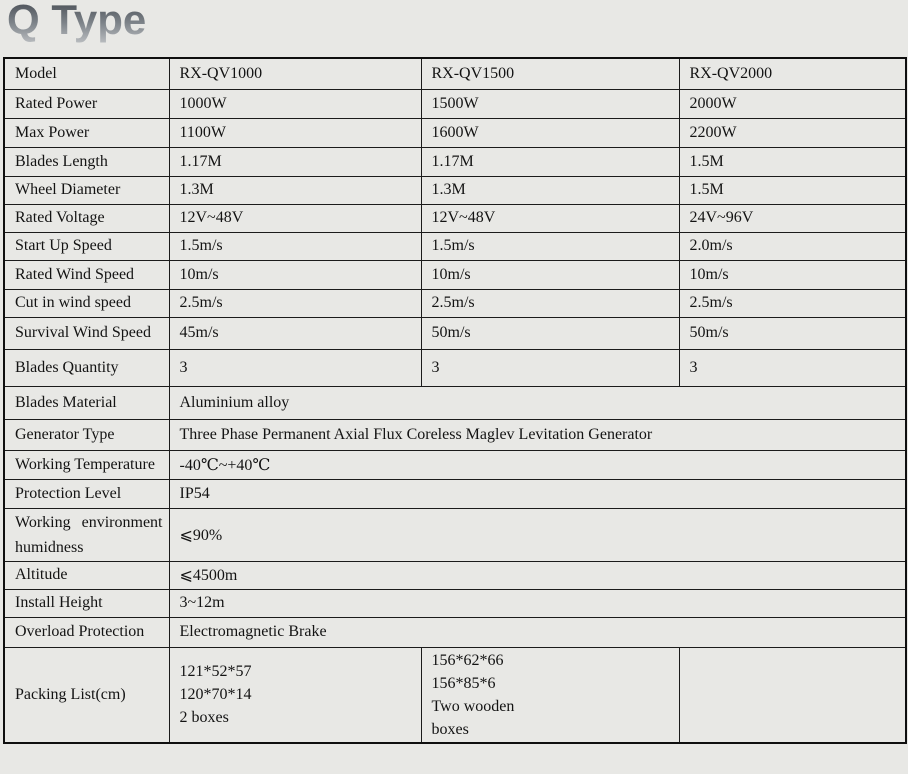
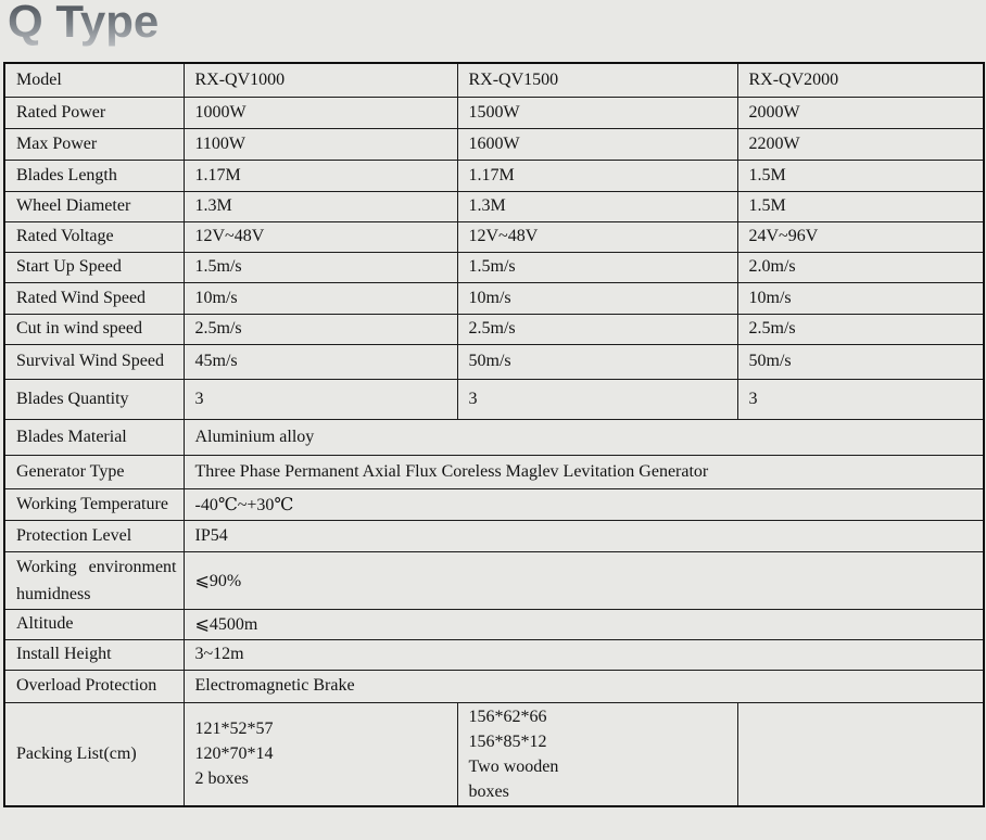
  Q Type
  Model	RX-QV1000	RX-QV1500	RX-QV2000
  Rated Power	1000W	1500W	2000W
  Max Power	1100W	1600W	2200W
  Blades Length	1.17M	1.17M	1.5M
  Wheel Diameter	1.3M	1.3M	1.5M
  Rated Voltage	12V~48V	12V~48V	24V~96V
  Start Up Speed	1.5m/s	1.5m/s	2.0m/s
  Rated Wind Speed	10m/s	10m/s	10m/s
  Cut in wind speed	2.5m/s	2.5m/s	2.5m/s
  Survival Wind Speed	45m/s	50m/s	50m/s
  Blades Quantity	3	3	3
  Blades Material	Aluminium alloy
  Generator Type	Three Phase Permanent Axial Flux Coreless Maglev Levitation Generator
- Working Temperature	-40℃~+40℃
+ Working Temperature	-40℃~+30℃
  Protection Level	IP54
  Working environment humidness	⩽90%
  Altitude	⩽4500m
  Install Height	3~12m
  Overload Protection	Electromagnetic Brake
- Packing List(cm)	121*52*57 120*70*14 2 boxes	156*62*66 156*85*6 Two wooden boxes
+ Packing List(cm)	121*52*57 120*70*14 2 boxes	156*62*66 156*85*12 Two wooden boxes
